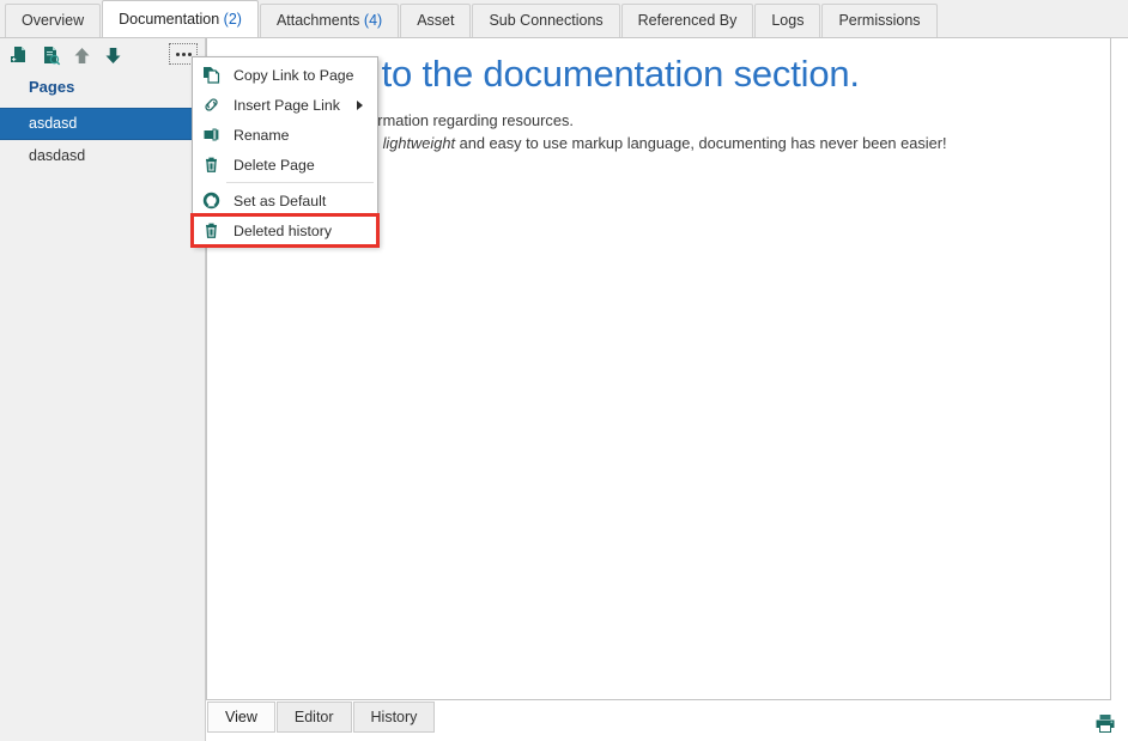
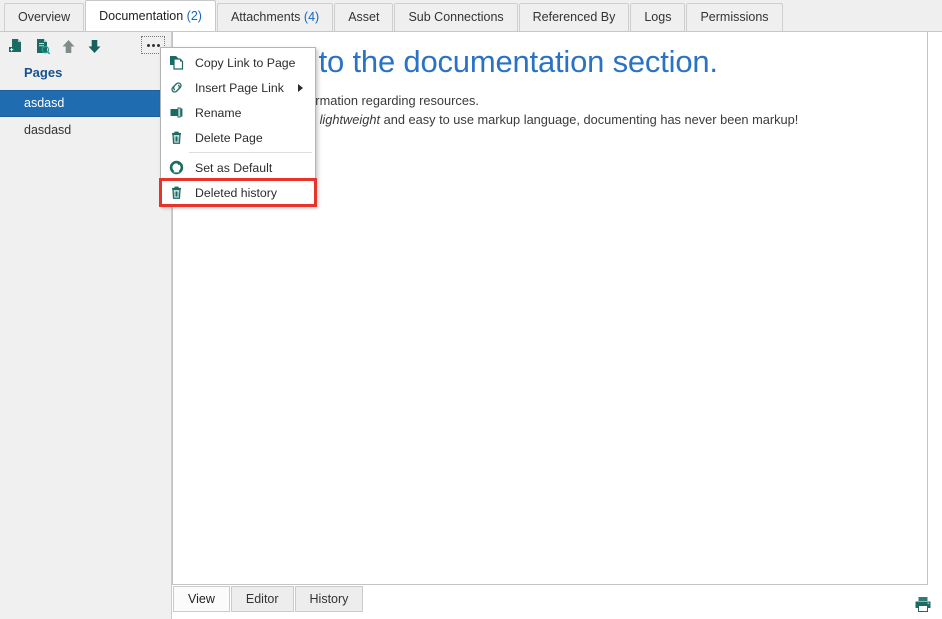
  Overview
  Documentation (2)
  Attachments (4)
  Asset
  Sub Connections
  Referenced By
  Logs
  Permissions
  Pages
  asdasd
  dasdasd
  to the documentation section.
- lightweight and easy to use markup language, documenting has never been easier!
+ lightweight and easy to use markup language, documenting has never been markup!
  View
  Editor
  History
  Copy Link to Page
  Insert Page Link
  Rename
  Delete Page
  Set as Default
  Deleted history
